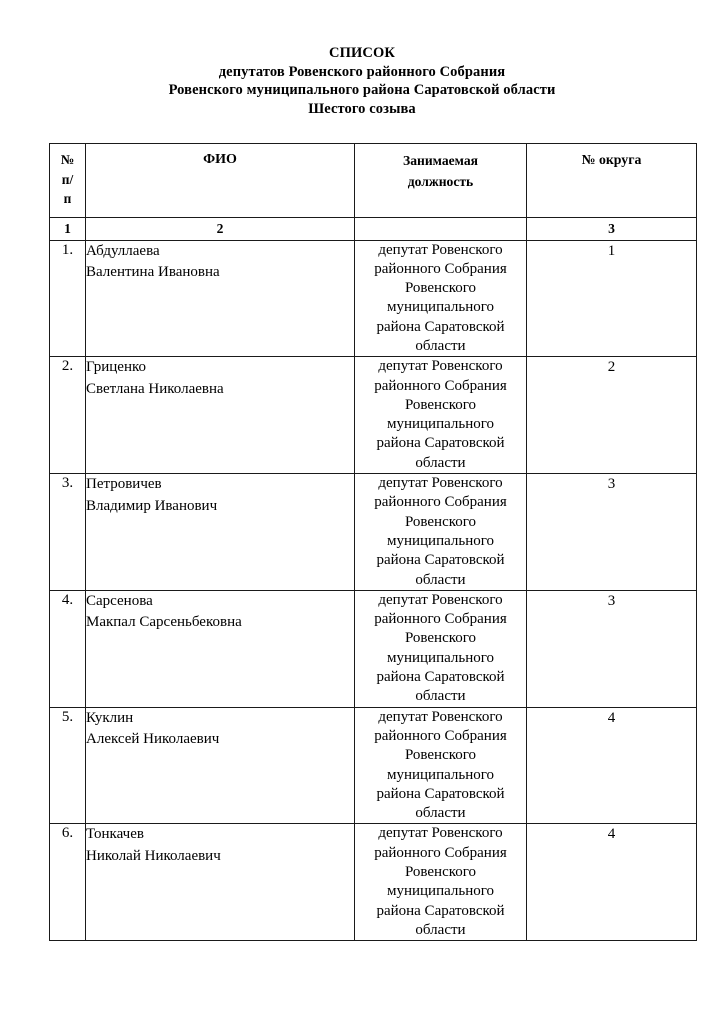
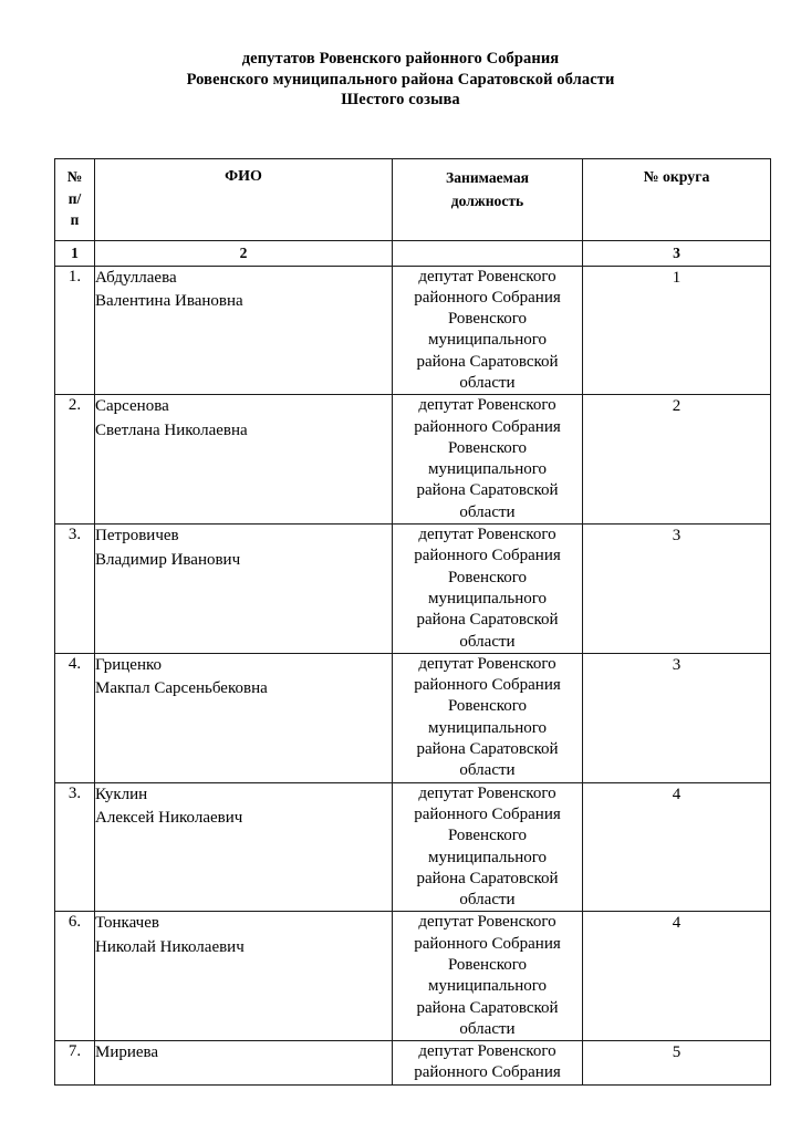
- СПИСОК
  депутатов Ровенского районного Собрания
  Ровенского муниципального района Саратовской области
  Шестого созыва
  № п/ п	ФИО	Занимаемая должность	№ округа
  1	2		3
  1.	Абдуллаева Валентина Ивановна	депутат Ровенского районного Собрания Ровенского муниципального района Саратовской области	1
- 2.	Гриценко Светлана Николаевна	депутат Ровенского районного Собрания Ровенского муниципального района Саратовской области	2
+ 2.	Сарсенова Светлана Николаевна	депутат Ровенского районного Собрания Ровенского муниципального района Саратовской области	2
  3.	Петровичев Владимир Иванович	депутат Ровенского районного Собрания Ровенского муниципального района Саратовской области	3
- 4.	Сарсенова Макпал Сарсеньбековна	депутат Ровенского районного Собрания Ровенского муниципального района Саратовской области	3
+ 4.	Гриценко Макпал Сарсеньбековна	депутат Ровенского районного Собрания Ровенского муниципального района Саратовской области	3
- 5.	Куклин Алексей Николаевич	депутат Ровенского районного Собрания Ровенского муниципального района Саратовской области	4
+ 3.	Куклин Алексей Николаевич	депутат Ровенского районного Собрания Ровенского муниципального района Саратовской области	4
  6.	Тонкачев Николай Николаевич	депутат Ровенского районного Собрания Ровенского муниципального района Саратовской области	4
+ 7.	Мириева	депутат Ровенского районного Собрания	5
